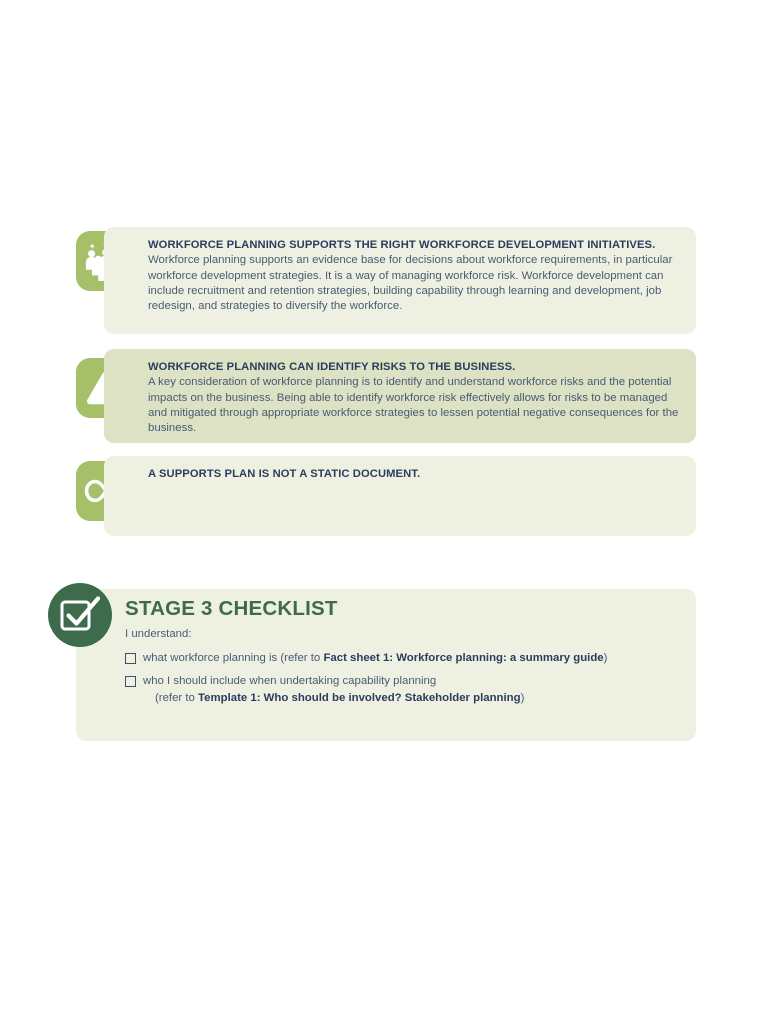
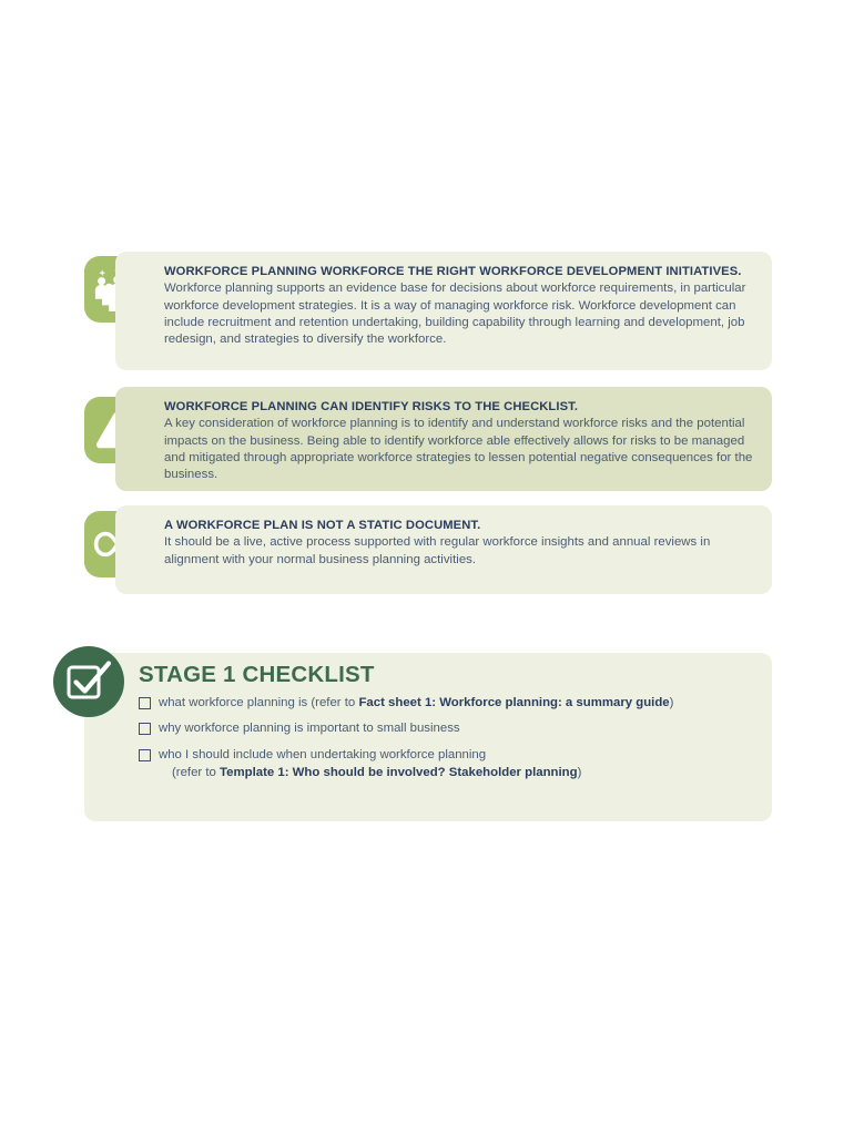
- WORKFORCE PLANNING SUPPORTS THE RIGHT WORKFORCE DEVELOPMENT INITIATIVES.
+ WORKFORCE PLANNING WORKFORCE THE RIGHT WORKFORCE DEVELOPMENT INITIATIVES.
- Workforce planning supports an evidence base for decisions about workforce requirements, in particular workforce development strategies. It is a way of managing workforce risk. Workforce development can include recruitment and retention strategies, building capability through learning and development, job redesign, and strategies to diversify the workforce.
+ Workforce planning supports an evidence base for decisions about workforce requirements, in particular workforce development strategies. It is a way of managing workforce risk. Workforce development can include recruitment and retention undertaking, building capability through learning and development, job redesign, and strategies to diversify the workforce.
- WORKFORCE PLANNING CAN IDENTIFY RISKS TO THE BUSINESS.
+ WORKFORCE PLANNING CAN IDENTIFY RISKS TO THE CHECKLIST.
- A key consideration of workforce planning is to identify and understand workforce risks and the potential impacts on the business. Being able to identify workforce risk effectively allows for risks to be managed and mitigated through appropriate workforce strategies to lessen potential negative consequences for the business.
+ A key consideration of workforce planning is to identify and understand workforce risks and the potential impacts on the business. Being able to identify workforce able effectively allows for risks to be managed and mitigated through appropriate workforce strategies to lessen potential negative consequences for the business.
- A SUPPORTS PLAN IS NOT A STATIC DOCUMENT.
+ A WORKFORCE PLAN IS NOT A STATIC DOCUMENT.
+ It should be a live, active process supported with regular workforce insights and annual reviews in alignment with your normal business planning activities.
- STAGE 3 CHECKLIST
+ STAGE 1 CHECKLIST
- I understand:
  what workforce planning is (refer to Fact sheet 1: Workforce planning: a summary guide)
+ why workforce planning is important to small business
- who I should include when undertaking capability planning
+ who I should include when undertaking workforce planning
  (refer to Template 1: Who should be involved? Stakeholder planning)
